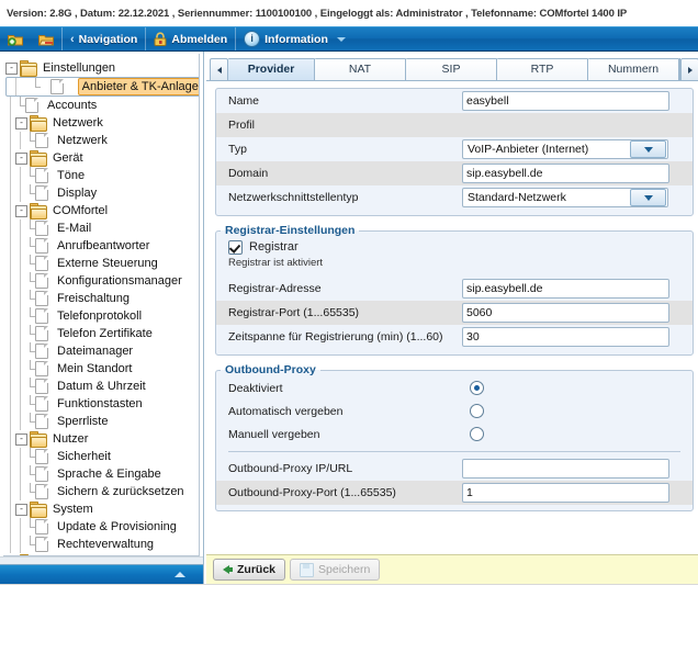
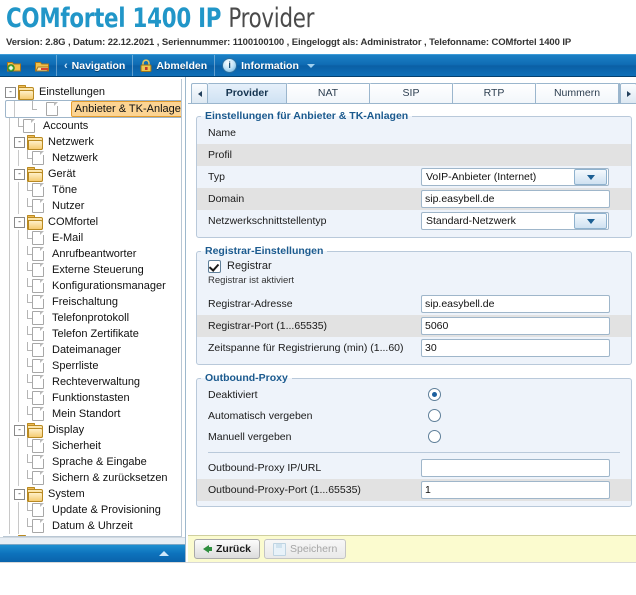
+ COMfortel 1400 IP Provider
  Version: 2.8G , Datum: 22.12.2021 , Seriennummer: 1100100100 , Eingeloggt als: Administrator , Telefonname: COMfortel 1400 IP
  ‹
  Navigation
  Abmelden
  i
  Information
  -
  Einstellungen
  Anbieter & TK-Anlage
  Accounts
  -
  Netzwerk
  Netzwerk
  -
  Gerät
  Töne
- Display
+ Nutzer
  -
  COMfortel
  E-Mail
  Anrufbeantworter
  Externe Steuerung
  Konfigurationsmanager
  Freischaltung
  Telefonprotokoll
  Telefon Zertifikate
  Dateimanager
- Mein Standort
+ Sperrliste
- Datum & Uhrzeit
+ Rechteverwaltung
  Funktionstasten
- Sperrliste
+ Mein Standort
  -
- Nutzer
+ Display
  Sicherheit
  Sprache & Eingabe
  Sichern & zurücksetzen
  -
  System
  Update & Provisioning
- Rechteverwaltung
+ Datum & Uhrzeit
  Provider
  NAT
  SIP
  RTP
  Nummern
+ Einstellungen für Anbieter & TK-Anlagen
  Name
- easybell
  Profil
  Typ
  VoIP-Anbieter (Internet)
  Domain
  sip.easybell.de
  Netzwerkschnittstellentyp
  Standard-Netzwerk
  Registrar-Einstellungen
  Registrar
  Registrar ist aktiviert
  Registrar-Adresse
  sip.easybell.de
  Registrar-Port (1...65535)
  5060
  Zeitspanne für Registrierung (min) (1...60)
  30
  Outbound-Proxy
  Deaktiviert
  Automatisch vergeben
  Manuell vergeben
  Outbound-Proxy IP/URL
  Outbound-Proxy-Port (1...65535)
  1
  Zurück
  Speichern
